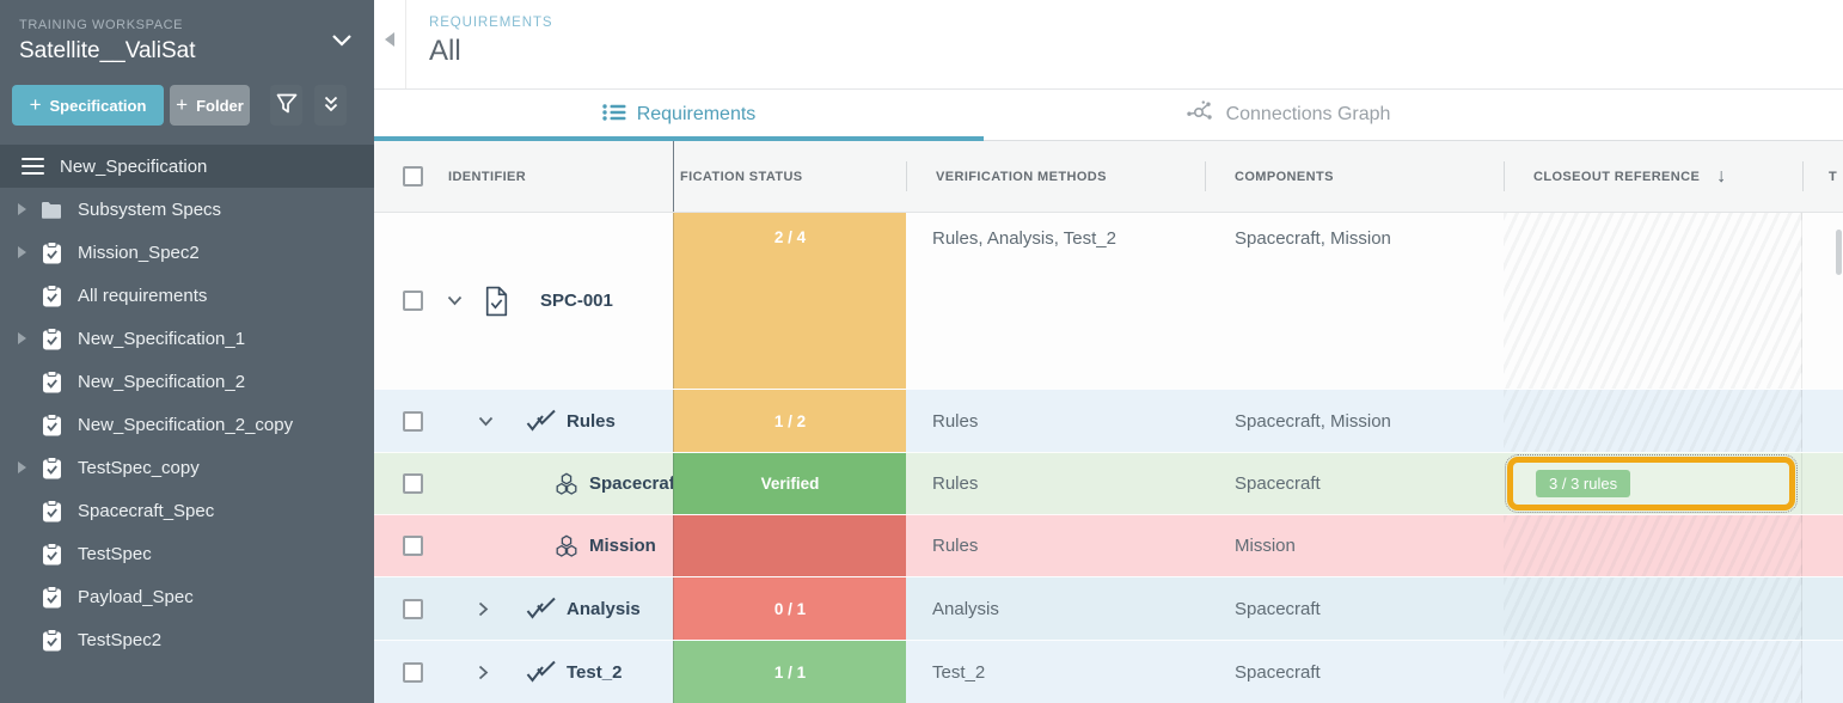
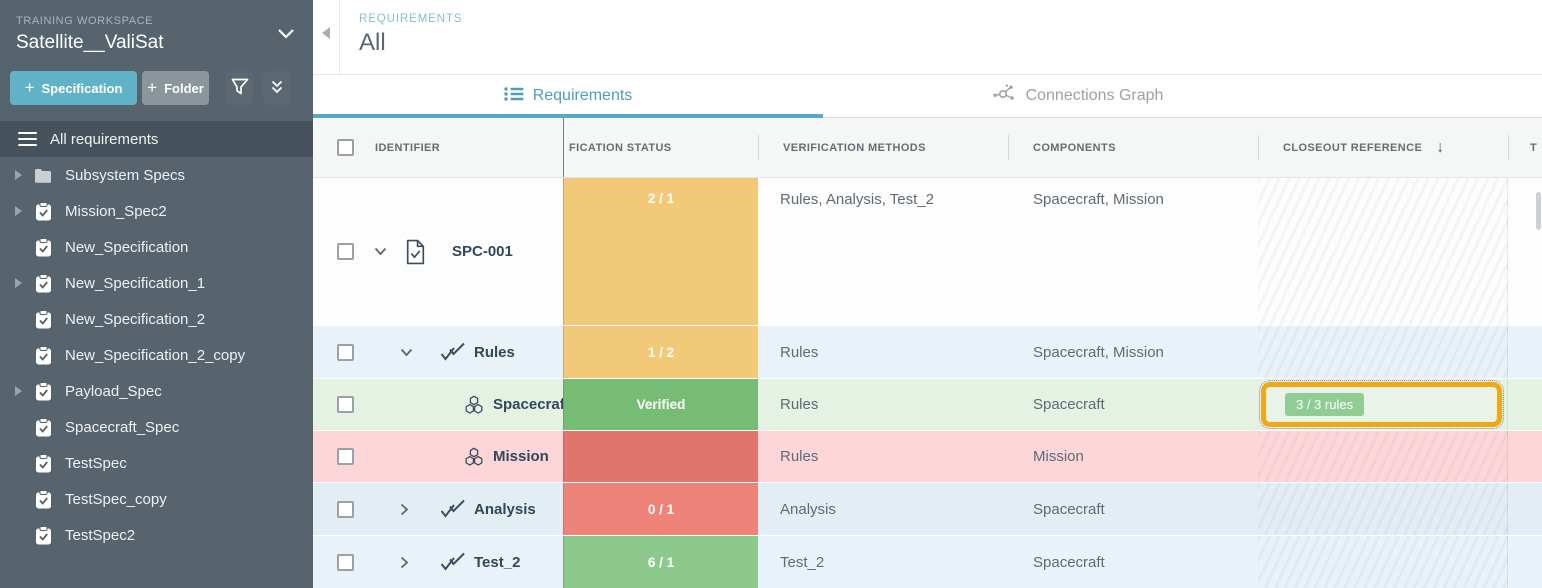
  TRAINING WORKSPACE
  Satellite__ValiSat
  +
  Specification
  +
  Folder
- New_Specification
+ All requirements
  Subsystem Specs
  Mission_Spec2
- All requirements
+ New_Specification
  New_Specification_1
  New_Specification_2
  New_Specification_2_copy
- TestSpec_copy
+ Payload_Spec
  Spacecraft_Spec
  TestSpec
- Payload_Spec
+ TestSpec_copy
  TestSpec2
  REQUIREMENTS
  All
  Requirements
  Connections Graph
  IDENTIFIER
  FICATION STATUS
  VERIFICATION METHODS
  COMPONENTS
  CLOSEOUT REFERENCE
  ↓
  T
  SPC-001
- 2 / 4
+ 2 / 1
  Rules, Analysis, Test_2
  Spacecraft, Mission
  Rules
  1 / 2
  Rules
  Spacecraft, Mission
  Spacecra
  Verified
  Rules
  Spacecraft
  3 / 3 rules
  Mission
  Rules
  Mission
  Analysis
  0 / 1
  Analysis
  Spacecraft
  Test_2
- 1 / 1
+ 6 / 1
  Test_2
  Spacecraft
